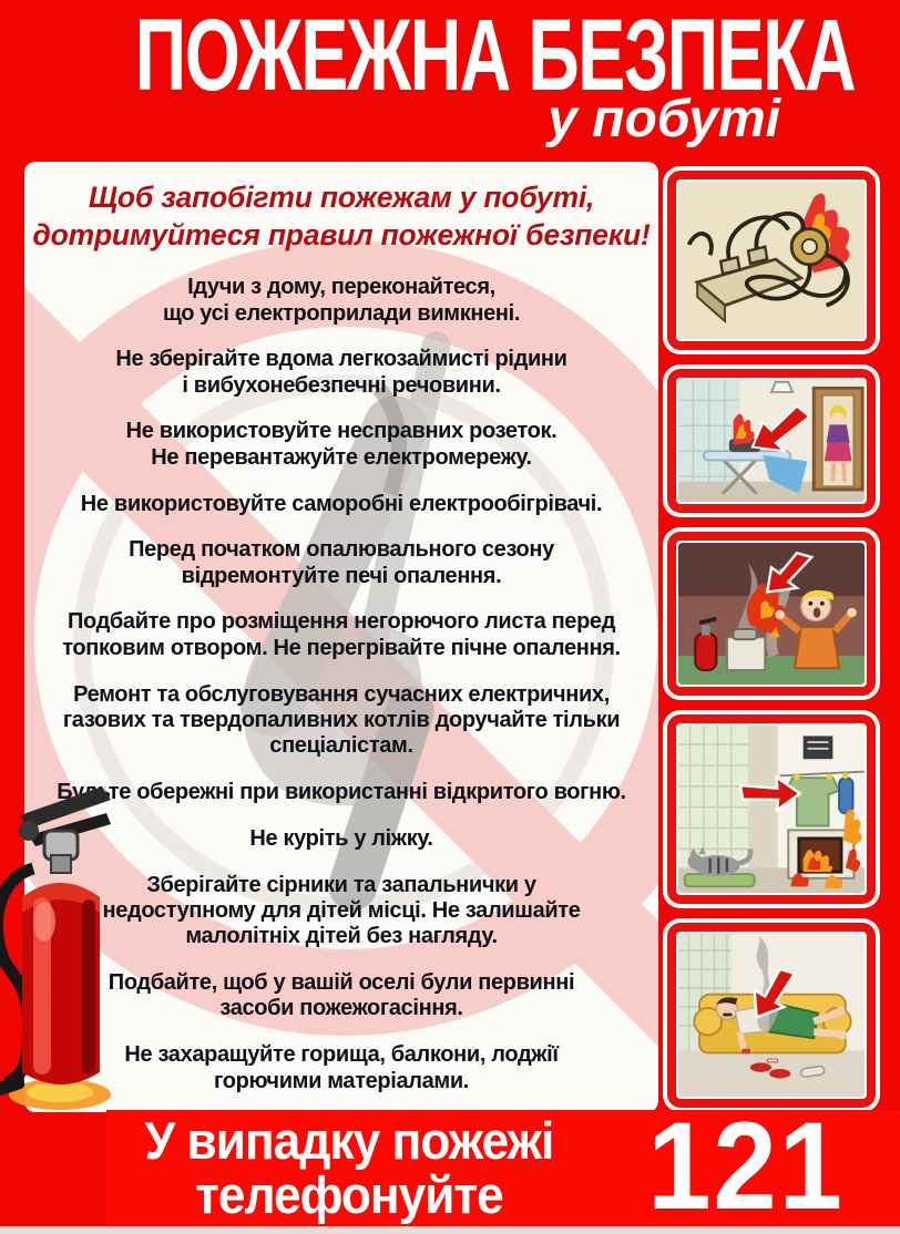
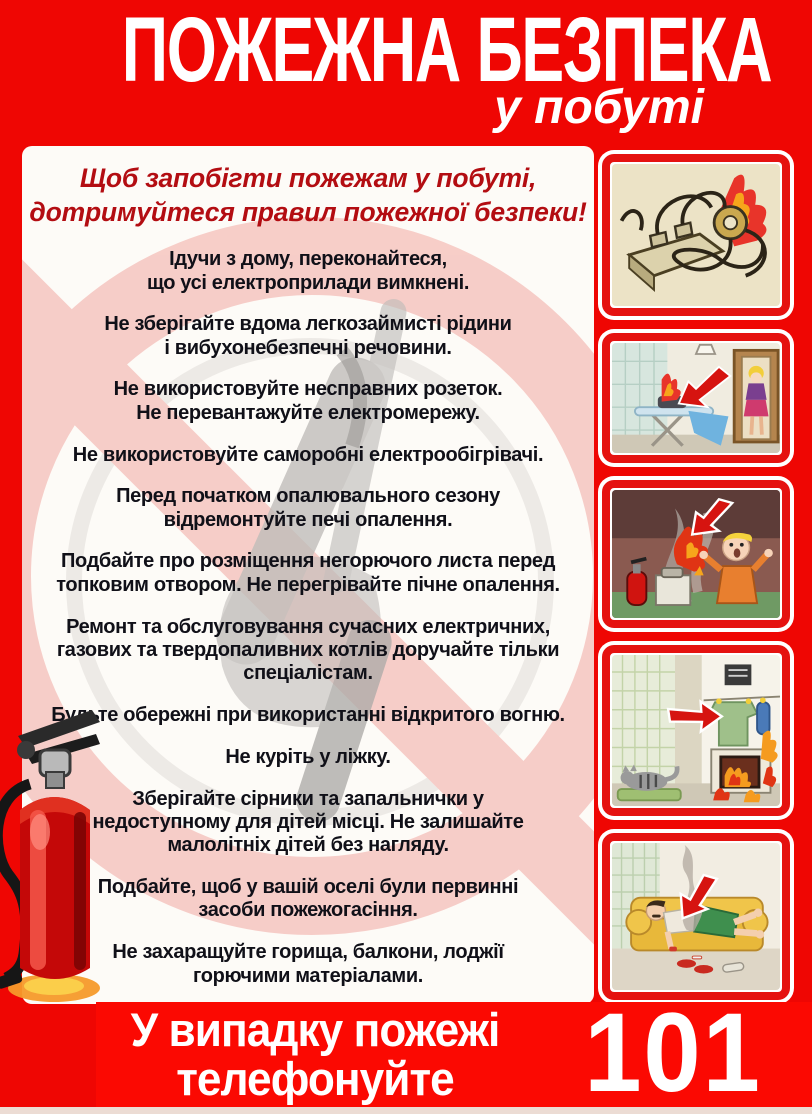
  ПОЖЕЖНА БЕЗПЕКА
  у побуті
  Щоб запобігти пожежам у побуті,
  дотримуйтеся правил пожежної безпеки!
  Ідучи з дому, переконайтеся,
  що усі електроприлади вимкнені.
  Не зберігайте вдома легкозаймисті рідини
  і вибухонебезпечні речовини.
  Не використовуйте несправних розеток.
  Не перевантажуйте електромережу.
  Не використовуйте саморобні електрообігрівачі.
  Перед початком опалювального сезону
  відремонтуйте печі опалення.
  Подбайте про розміщення негорючого листа перед
  топковим отвором. Не перегрівайте пічне опалення.
  Ремонт та обслуговування сучасних електричних,
  газових та твердопаливних котлів доручайте тільки
  спеціалістам.
  Буте обережні при використанні відкритого вогню.
  Не куріть у ліжку.
  Зберігайте сірники та запальнички у
  недоступному для дітей місці. Не залишайте
  малолітніх дітей без нагляду.
  Подбайте, щоб у вашій оселі були первинні
  засоби пожежогасіння.
  Не захаращуйте горища, балкони, лоджії
  горючими матеріалами.
  У випадку пожежі
  телефонуйте
- 121
+ 101
